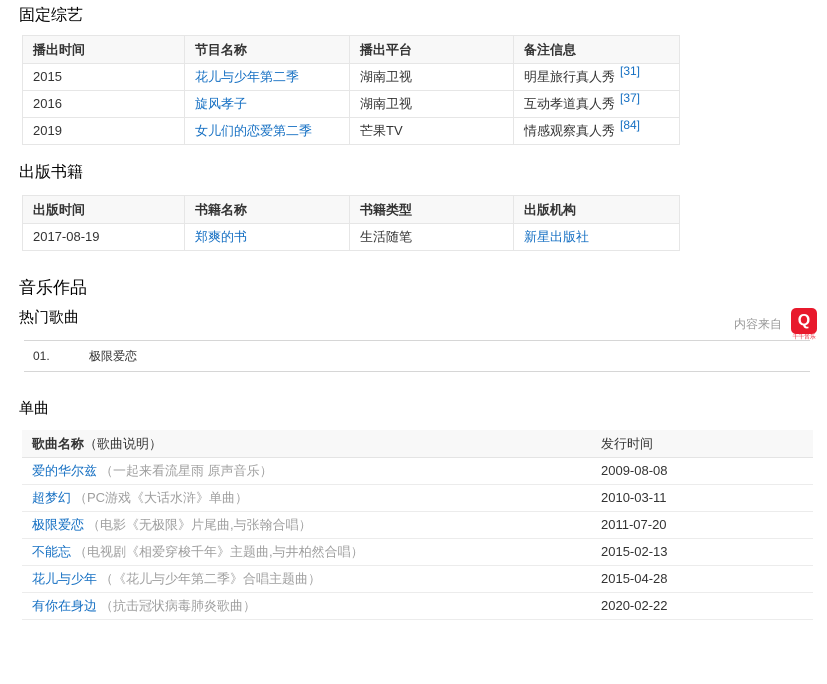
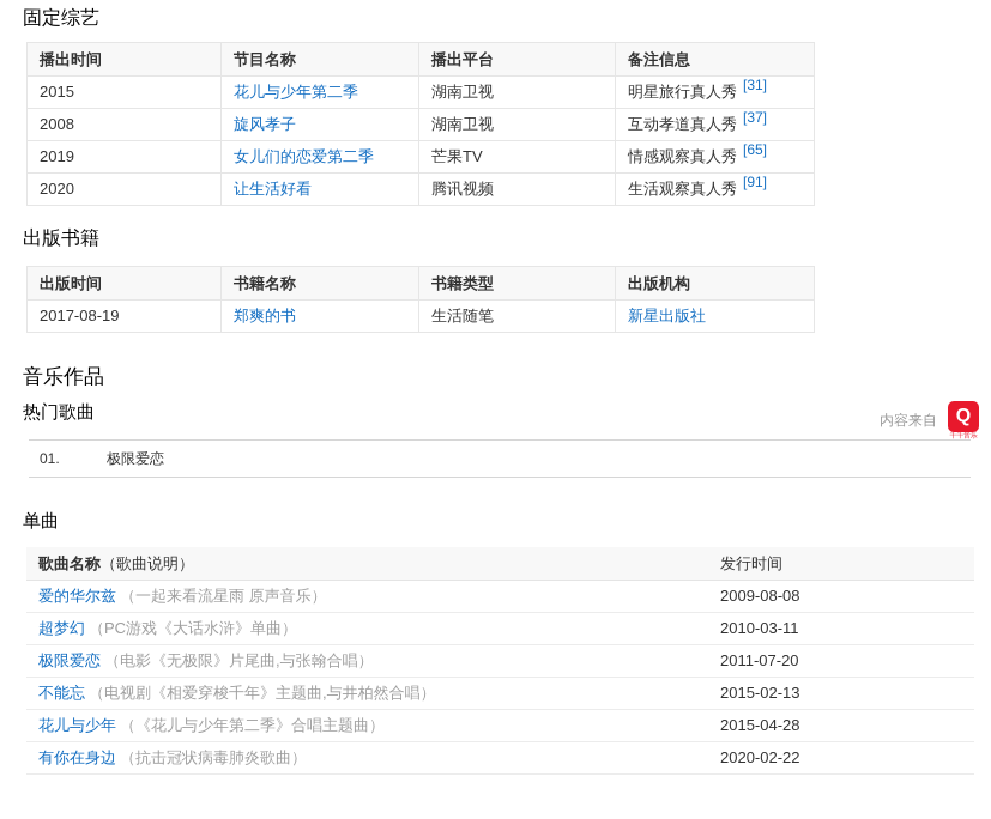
  固定综艺
  播出时间	节目名称	播出平台	备注信息
  2015	花儿与少年第二季	湖南卫视	明星旅行真人秀 [31]
- 2016	旋风孝子	湖南卫视	互动孝道真人秀 [37]
+ 2008	旋风孝子	湖南卫视	互动孝道真人秀 [37]
- 2019	女儿们的恋爱第二季	芒果TV	情感观察真人秀 [84]
+ 2019	女儿们的恋爱第二季	芒果TV	情感观察真人秀 [65]
+ 2020	让生活好看	腾讯视频	生活观察真人秀 [91]
  出版书籍
  出版时间	书籍名称	书籍类型	出版机构
  2017-08-19	郑爽的书	生活随笔	新星出版社
  音乐作品
  热门歌曲
  内容来自
  Q
  01.
  极限爱恋
  单曲
  歌曲名称（歌曲说明）	发行时间
  爱的华尔兹 （一起来看流星雨 原声音乐）	2009-08-08
  超梦幻 （PC游戏《大话水浒》单曲）	2010-03-11
  极限爱恋 （电影《无极限》片尾曲,与张翰合唱）	2011-07-20
  不能忘 （电视剧《相爱穿梭千年》主题曲,与井柏然合唱）	2015-02-13
  花儿与少年 （《花儿与少年第二季》合唱主题曲）	2015-04-28
  有你在身边 （抗击冠状病毒肺炎歌曲）	2020-02-22
